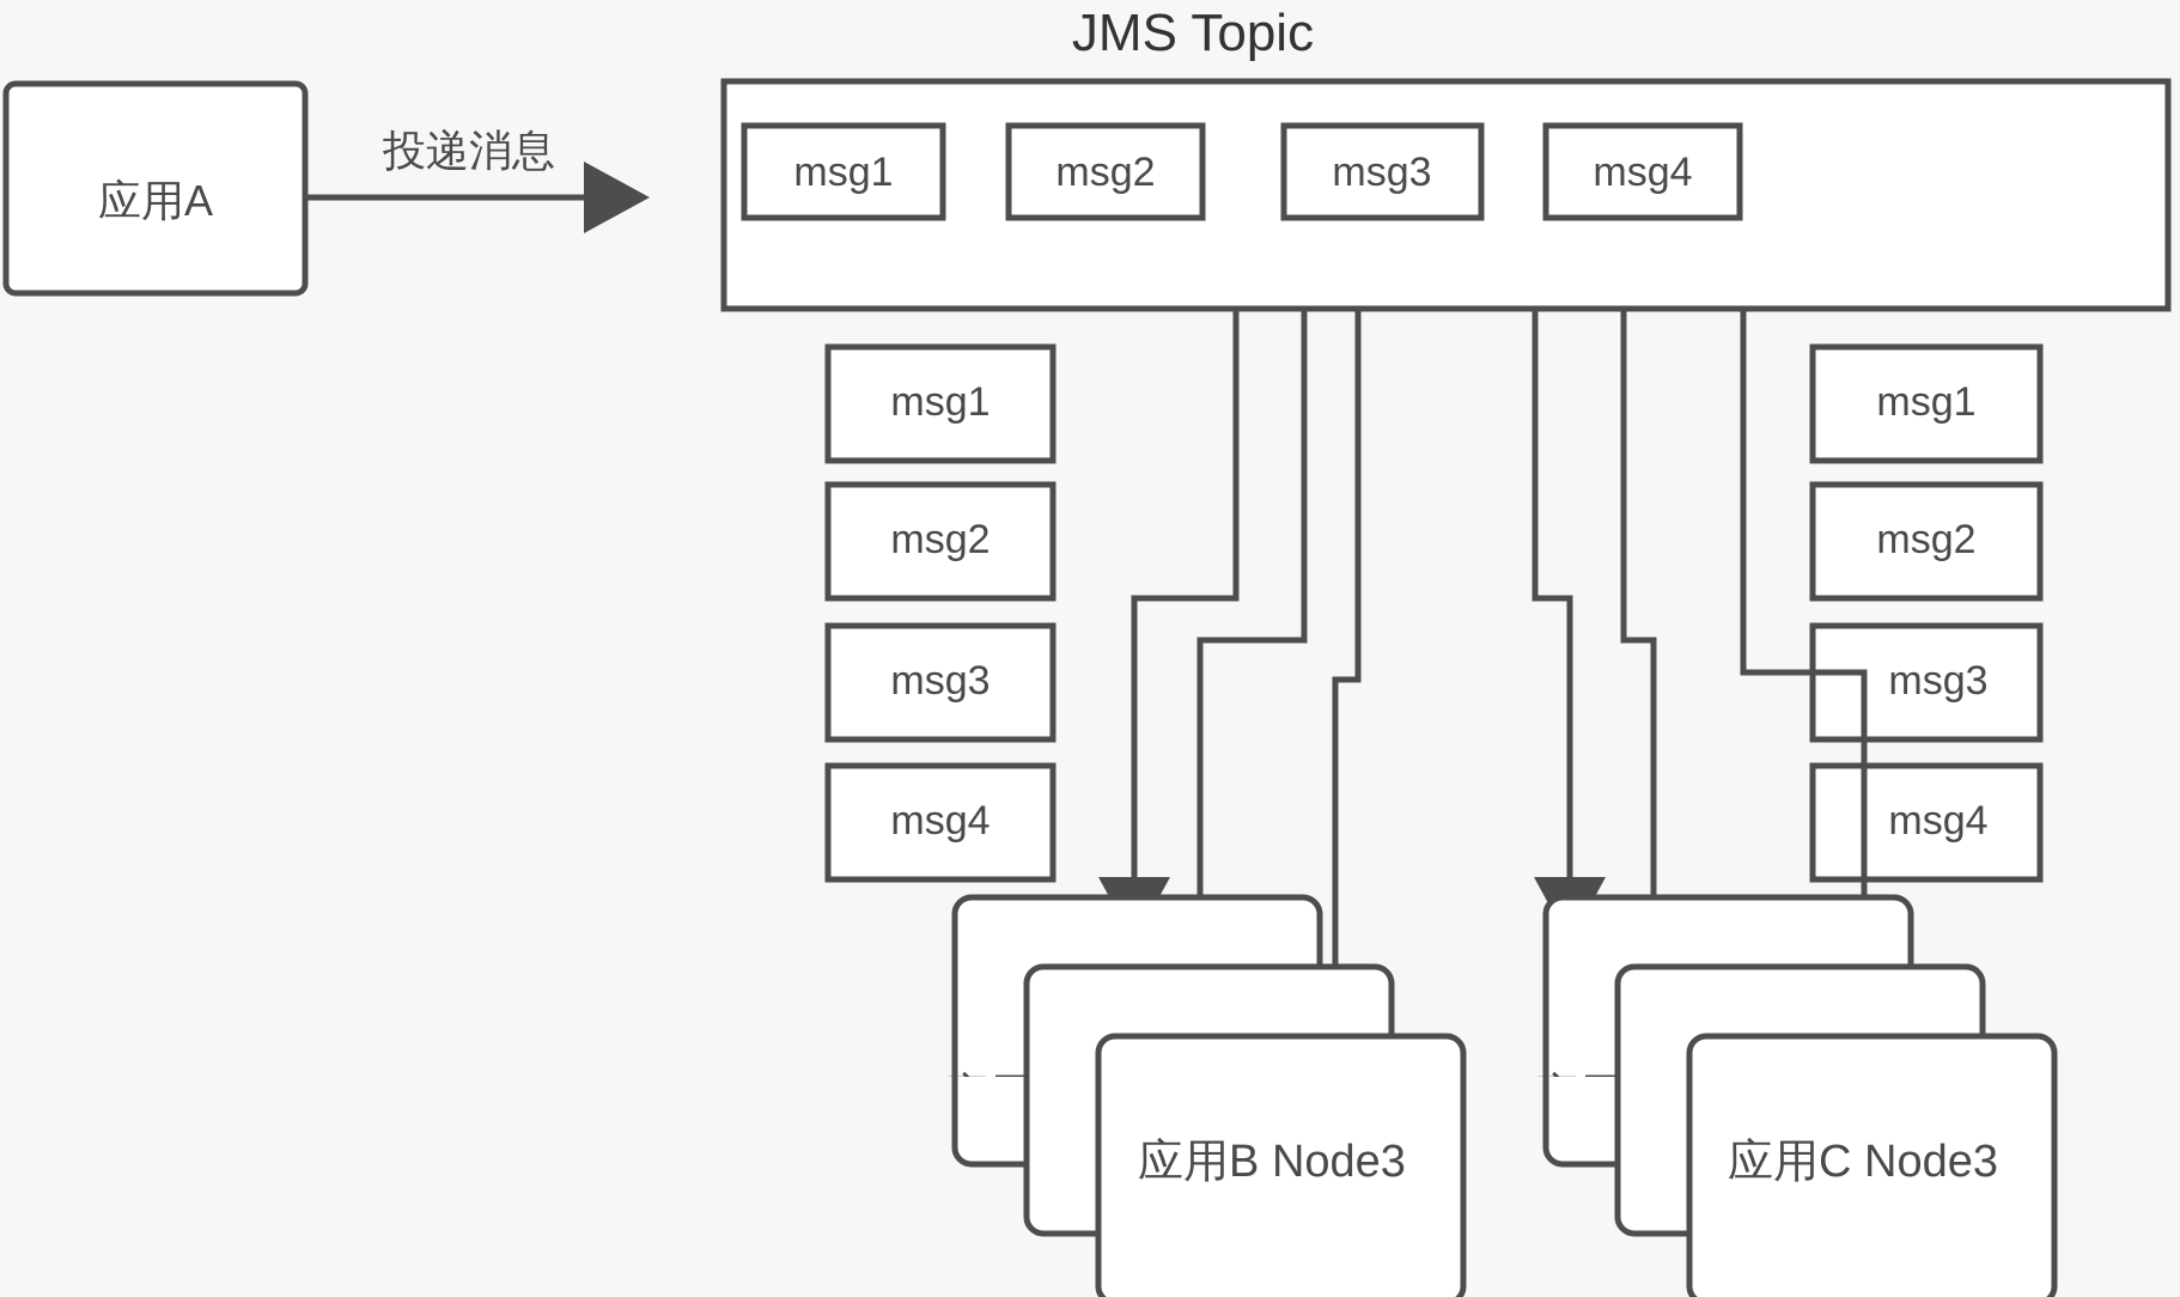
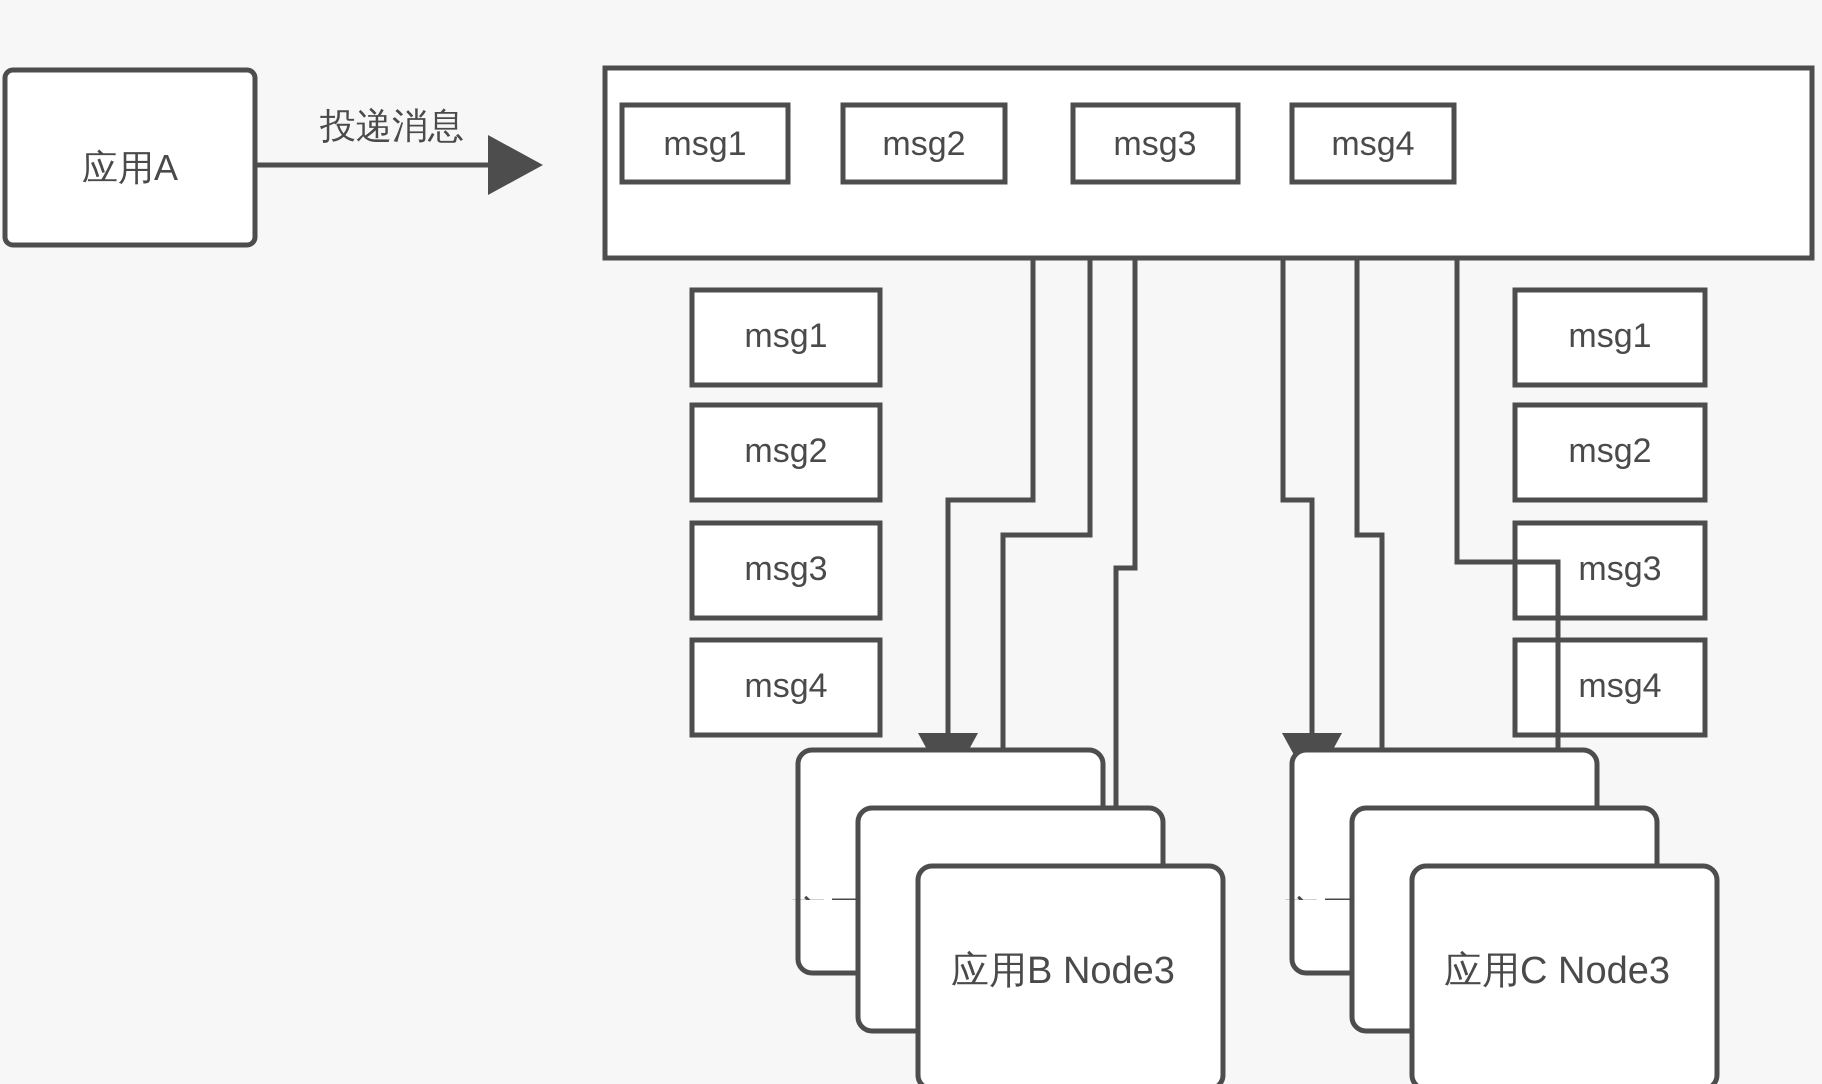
- JMS Topic
  应用A
  投递消息
  msg1
  msg2
  msg3
  msg4
  msg1
  msg2
  msg3
  msg4
  msg1
  msg2
  msg3
  msg4
  应用B Node3
  应用C Node3
